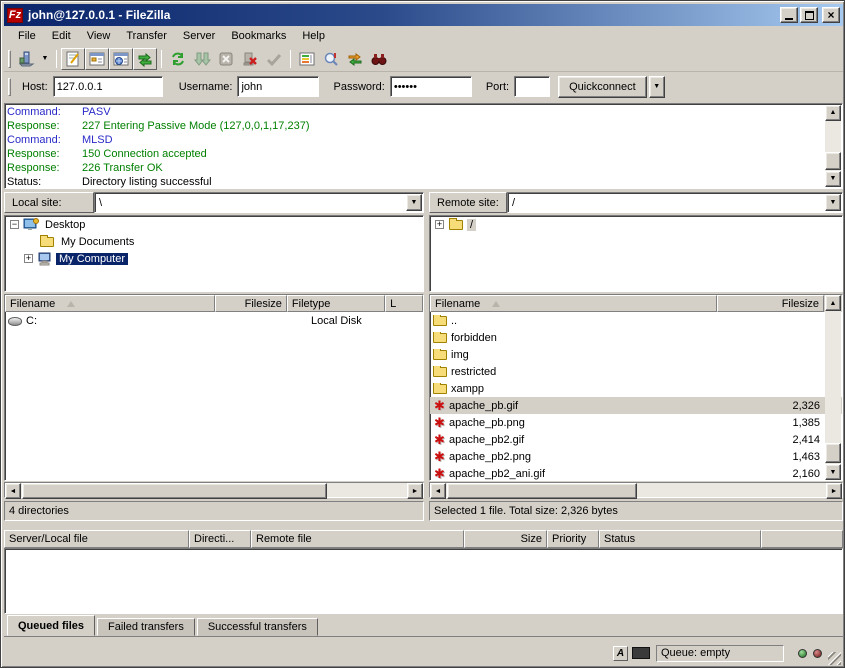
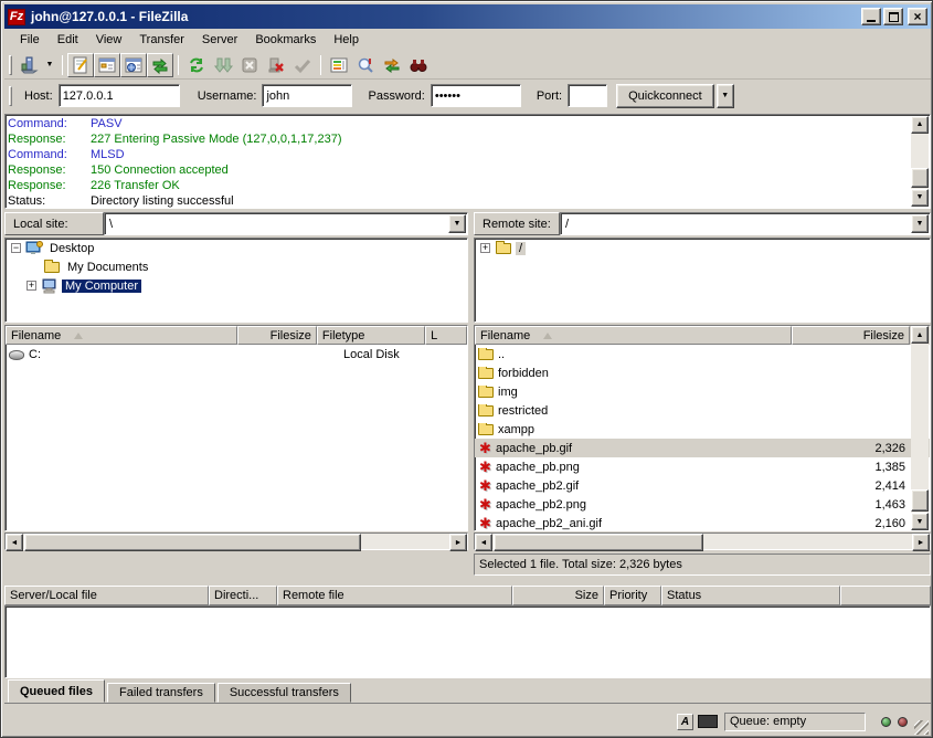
  Fz
  john@127.0.0.1 - FileZilla
  ×
  File
  Edit
  View
  Transfer
  Server
  Bookmarks
  Help
  Host:
  127.0.0.1
  Username:
  john
  Password:
  ••••••
  Port:
  Quickconnect
  Command:
  PASV
  Response:
  227 Entering Passive Mode (127,0,0,1,17,237)
  Command:
  MLSD
  Response:
  150 Connection accepted
  Response:
  226 Transfer OK
  Status:
  Directory listing successful
  Local site:
  \
  −
  Desktop
  My Documents
  +
  My Computer
  Filename
  Filesize
  Filetype
  L
  C:
  Local Disk
- 4 directories
  Remote site:
  /
  +
  /
  Filename
  Filesize
  ..
  forbidden
  img
  restricted
  xampp
  ✱
  apache_pb.gif
  2,326
  ✱
  apache_pb.png
  1,385
  ✱
  apache_pb2.gif
  2,414
  ✱
  apache_pb2.png
  1,463
  ✱
  apache_pb2_ani.gif
  2,160
  Selected 1 file. Total size: 2,326 bytes
  Server/Local file
  Directi...
  Remote file
  Size
  Priority
  Status
  Queued files
  Failed transfers
  Successful transfers
  A
  Queue: empty
